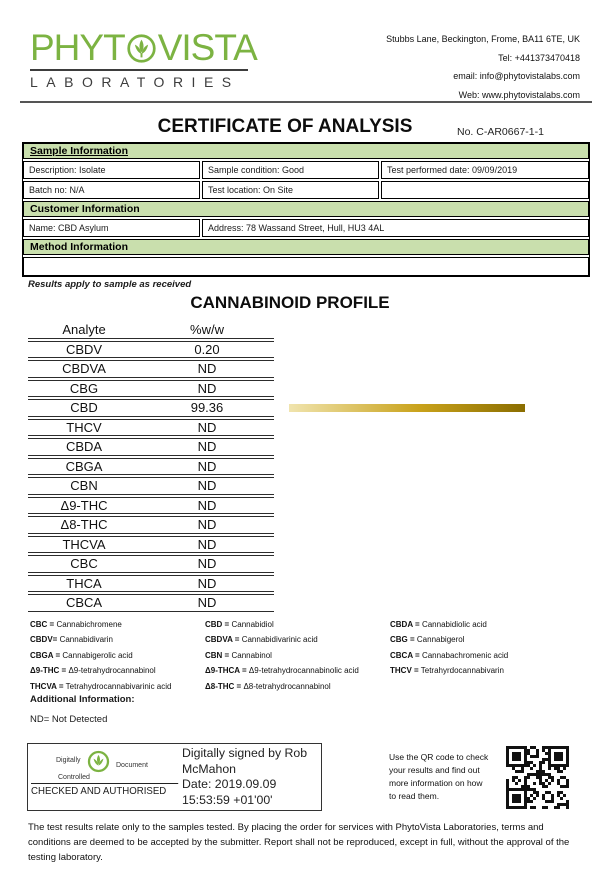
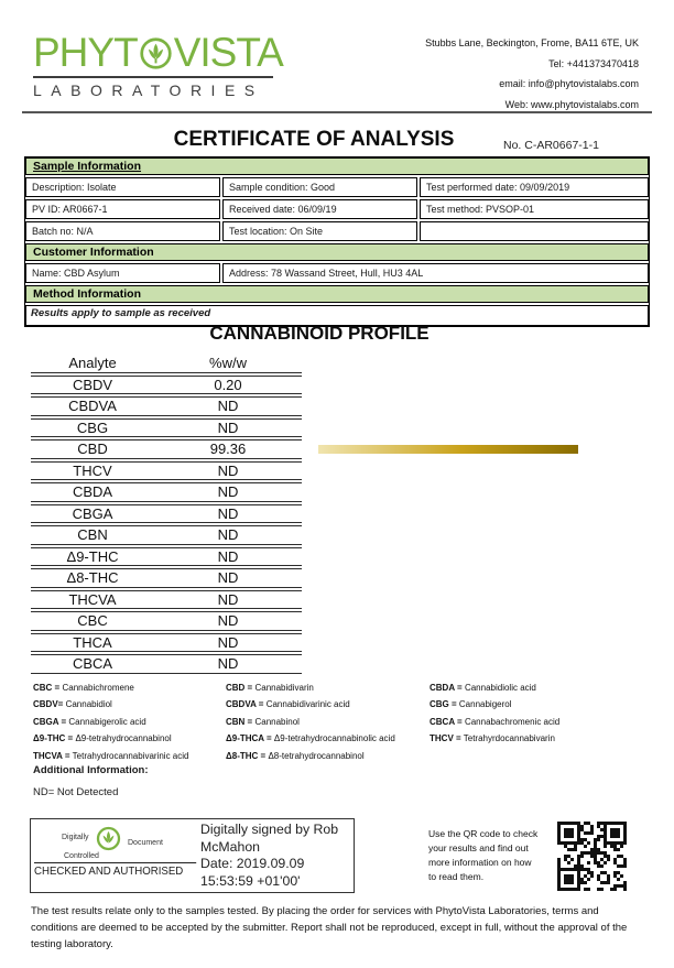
  PHYT
  VISTA
  LABORATORIES
  Stubbs Lane, Beckington, Frome, BA11 6TE, UK
  Tel: +441373470418
  email: info@phytovistalabs.com
  Web: www.phytovistalabs.com
  CERTIFICATE OF ANALYSIS
  No. C-AR0667-1-1
  Sample Information
  Description: Isolate
  Sample condition: Good
  Test performed date: 09/09/2019
+ PV ID: AR0667-1
+ Received date: 06/09/19
+ Test method: PVSOP-01
  Batch no: N/A
  Test location: On Site
  Customer Information
  Name: CBD Asylum
  Address: 78 Wassand Street, Hull, HU3 4AL
  Method Information
  Results apply to sample as received
  CANNABINOID PROFILE
  Analyte
  %w/w
  CBDV
  0.20
  CBDVA
  ND
  CBG
  ND
  CBD
  99.36
  THCV
  ND
  CBDA
  ND
  CBGA
  ND
  CBN
  ND
  Δ9-THC
  ND
  Δ8-THC
  ND
  THCVA
  ND
  CBC
  ND
  THCA
  ND
  CBCA
  ND
  CBC = Cannabichromene
- CBDV= Cannabidivarin
+ CBDV= Cannabidiol
  CBGA = Cannabigerolic acid
  Δ9-THC = Δ9-tetrahydrocannabinol
  THCVA = Tetrahydrocannabivarinic acid
- CBD = Cannabidiol
+ CBD = Cannabidivarin
  CBDVA = Cannabidivarinic acid
  CBN = Cannabinol
  Δ9-THCA = Δ9-tetrahydrocannabinolic acid
  Δ8-THC = Δ8-tetrahydrocannabinol
  CBDA = Cannabidiolic acid
  CBG = Cannabigerol
  CBCA = Cannabachromenic acid
  THCV = Tetrahyrdocannabivarin
  Additional Information:
  ND= Not Detected
  CHECKED AND AUTHORISED
  Digitally signed by Rob McMahon
  Date: 2019.09.09 15:53:59 +01'00'
  Use the QR code to check your results and find out more information on how to read them.
  The test results relate only to the samples tested. By placing the order for services with PhytoVista Laboratories, terms and conditions are deemed to be accepted by the submitter. Report shall not be reproduced, except in full, without the approval of the testing laboratory.
